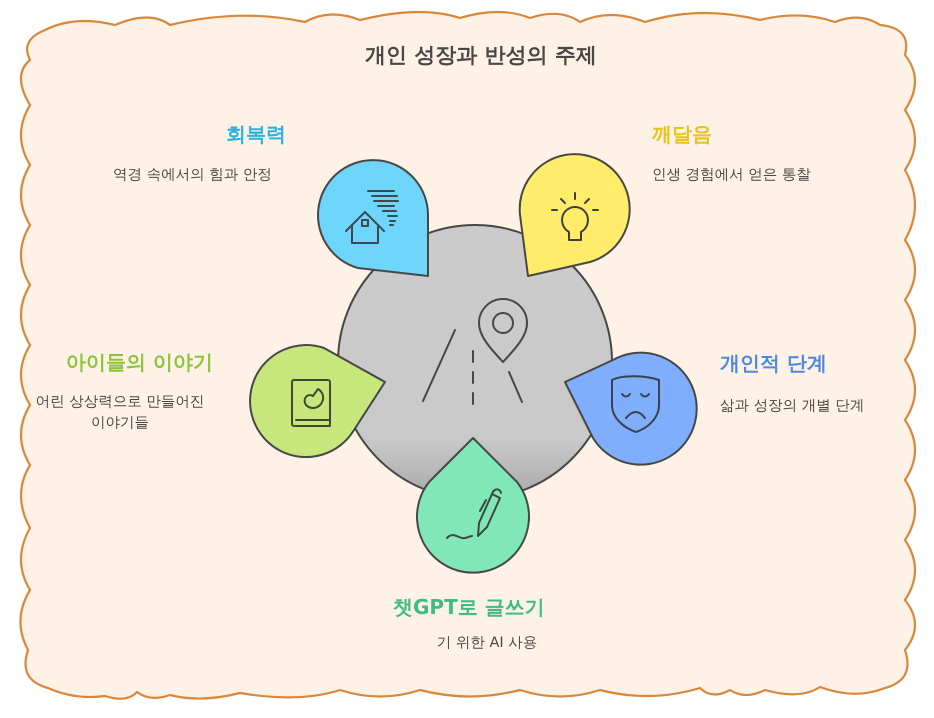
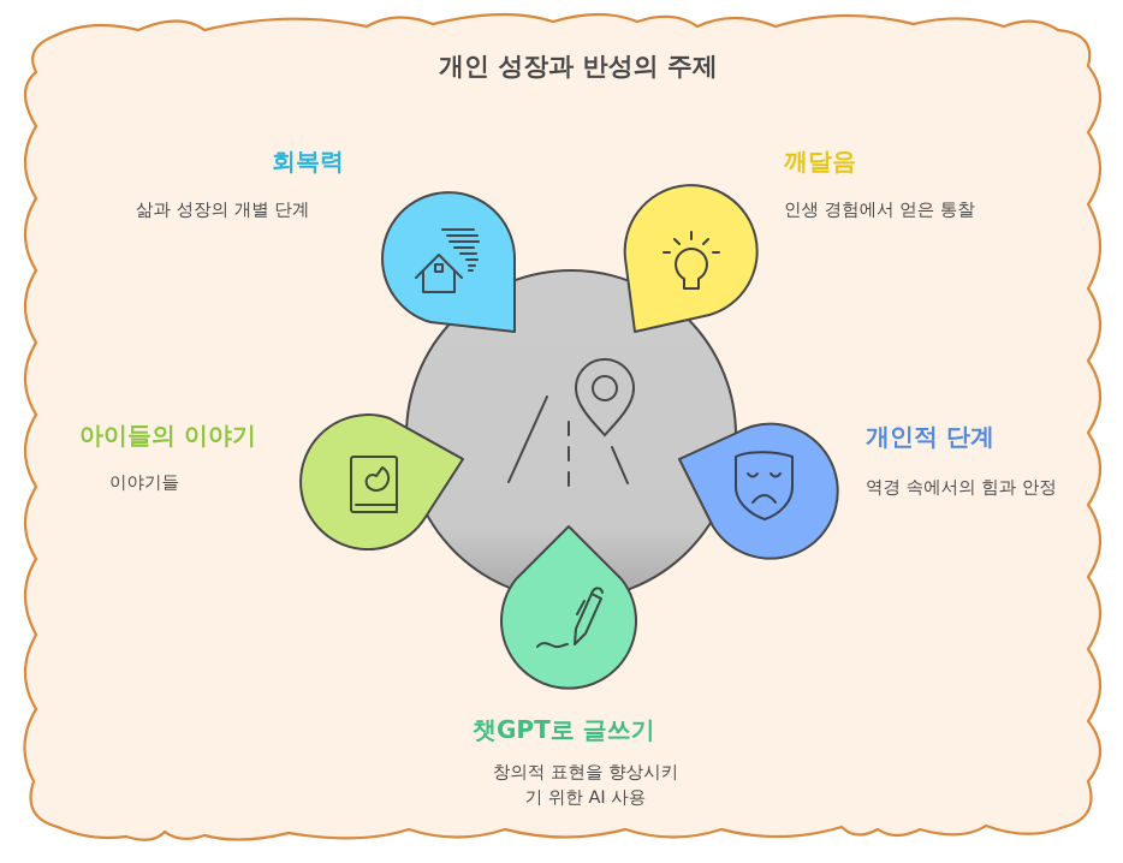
  개인 성장과 반성의 주제
  회복력
- 역경 속에서의 힘과 안정
+ 삶과 성장의 개별 단계
  깨달음
  인생 경험에서 얻은 통찰
  아이들의 이야기
- 어린 상상력으로 만들어진
  이야기들
  개인적 단계
- 삶과 성장의 개별 단계
+ 역경 속에서의 힘과 안정
  챗GPT로 글쓰기
+ 창의적 표현을 향상시키
  기 위한 AI 사용
